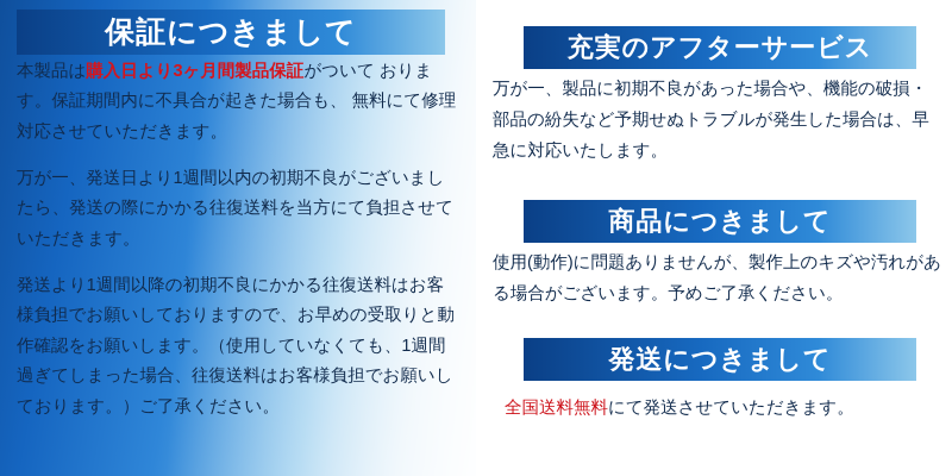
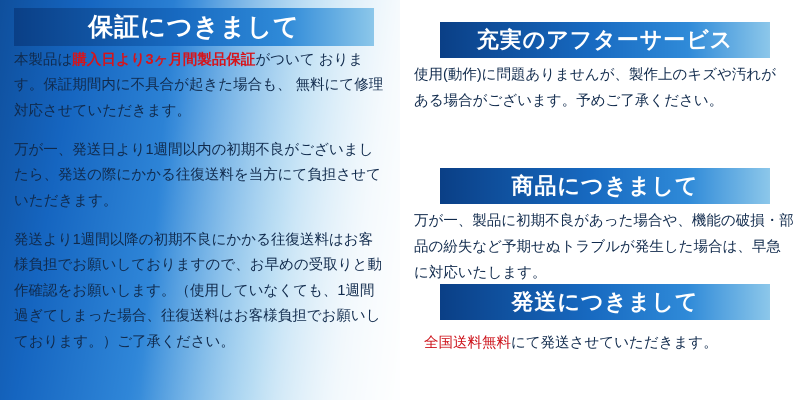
  保証につきまして
  本製品は購入日より3ヶ月間製品保証がついて おります。保証期間内に不具合が起きた場合も、 無料にて修理対応させていただきます。
  万が一、発送日より1週間以内の初期不良がございましたら、発送の際にかかる往復送料を当方にて負担させていただきます。
  発送より1週間以降の初期不良にかかる往復送料はお客様負担でお願いしておりますので、お早めの受取りと動作確認をお願いします。（使用していなくても、1週間過ぎてしまった場合、往復送料はお客様負担でお願いしております。）ご了承ください。
  充実のアフターサービス
- 万が一、製品に初期不良があった場合や、機能の破損・部品の紛失など予期せぬトラブルが発生した場合は、早急に対応いたします。
+ 使用(動作)に問題ありませんが、製作上のキズや汚れがある場合がございます。予めご了承ください。
  商品につきまして
- 使用(動作)に問題ありませんが、製作上のキズや汚れがある場合がございます。予めご了承ください。
+ 万が一、製品に初期不良があった場合や、機能の破損・部品の紛失など予期せぬトラブルが発生した場合は、早急に対応いたします。
  発送につきまして
  全国送料無料にて発送させていただきます。
